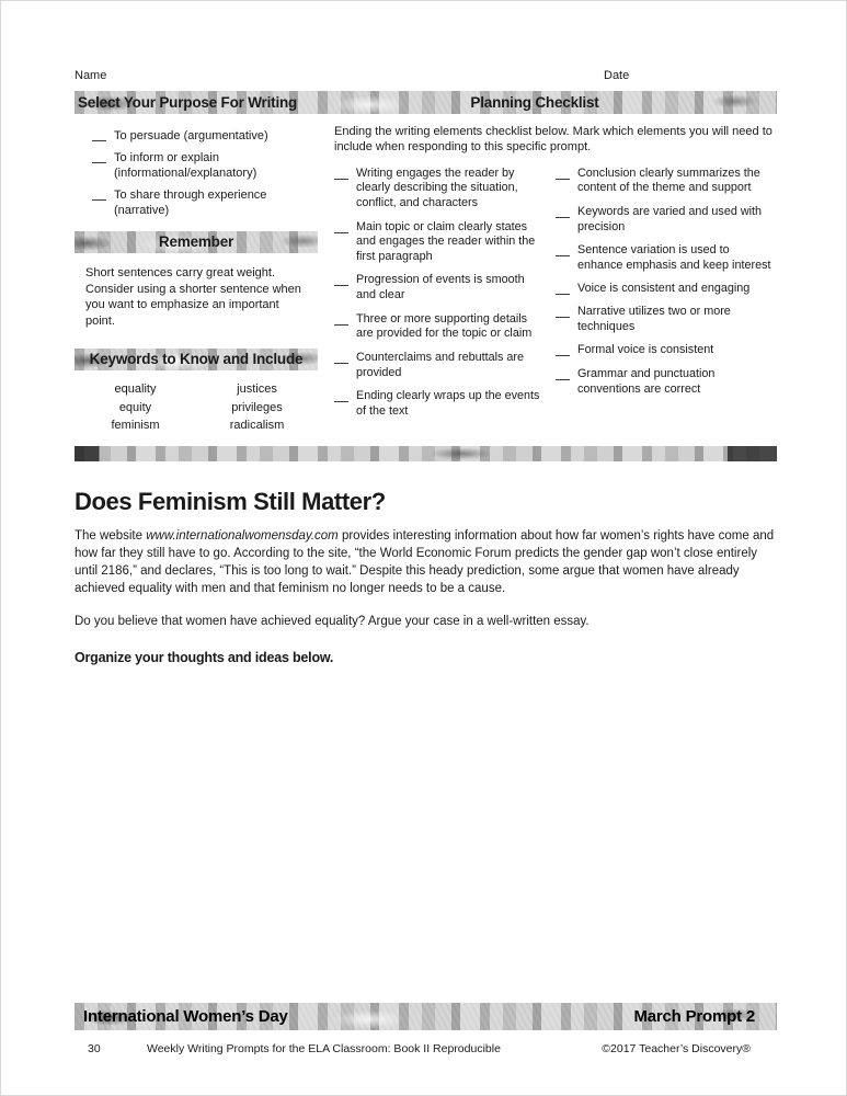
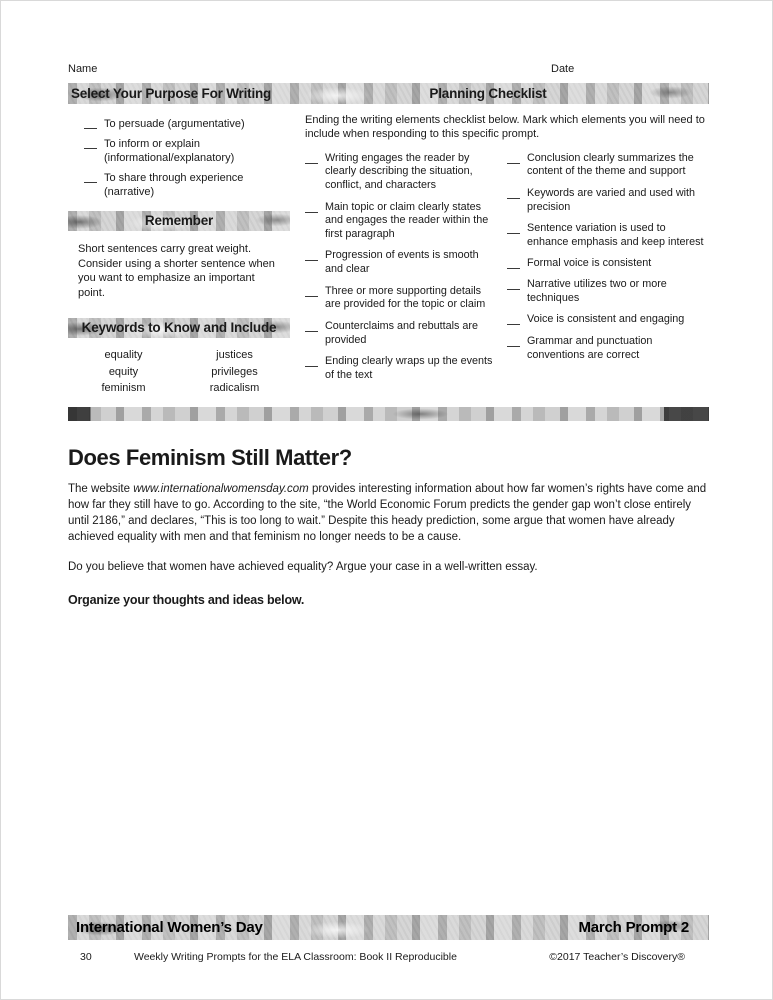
  Name
  Date
  Select Your Purpose For Writing
  Planning Checklist
  To persuade (argumentative)
  To inform or explain (informational/explanatory)
  To share through experience (narrative)
  Remember
  Short sentences carry great weight. Consider using a shorter sentence when you want to emphasize an important point.
  Keywords to Know and Include
  equality
  equity
  feminism
  justices
  privileges
  radicalism
  Ending the writing elements checklist below. Mark which elements you will need to include when responding to this specific prompt.
  Writing engages the reader by clearly describing the situation, conflict, and characters
  Main topic or claim clearly states and engages the reader within the first paragraph
  Progression of events is smooth and clear
  Three or more supporting details are provided for the topic or claim
  Counterclaims and rebuttals are provided
  Ending clearly wraps up the events of the text
  Conclusion clearly summarizes the content of the theme and support
  Keywords are varied and used with precision
  Sentence variation is used to enhance emphasis and keep interest
- Voice is consistent and engaging
+ Formal voice is consistent
  Narrative utilizes two or more techniques
- Formal voice is consistent
+ Voice is consistent and engaging
  Grammar and punctuation conventions are correct
  Does Feminism Still Matter?
  The website www.internationalwomensday.com provides interesting information about how far women’s rights have come and how far they still have to go. According to the site, “the World Economic Forum predicts the gender gap won’t close entirely until 2186,” and declares, “This is too long to wait.” Despite this heady prediction, some argue that women have already achieved equality with men and that feminism no longer needs to be a cause.
  Do you believe that women have achieved equality? Argue your case in a well-written essay.
  Organize your thoughts and ideas below.
  International Women’s Day
  March Prompt 2
  30
  Weekly Writing Prompts for the ELA Classroom: Book II Reproducible
  ©2017 Teacher’s Discovery®
